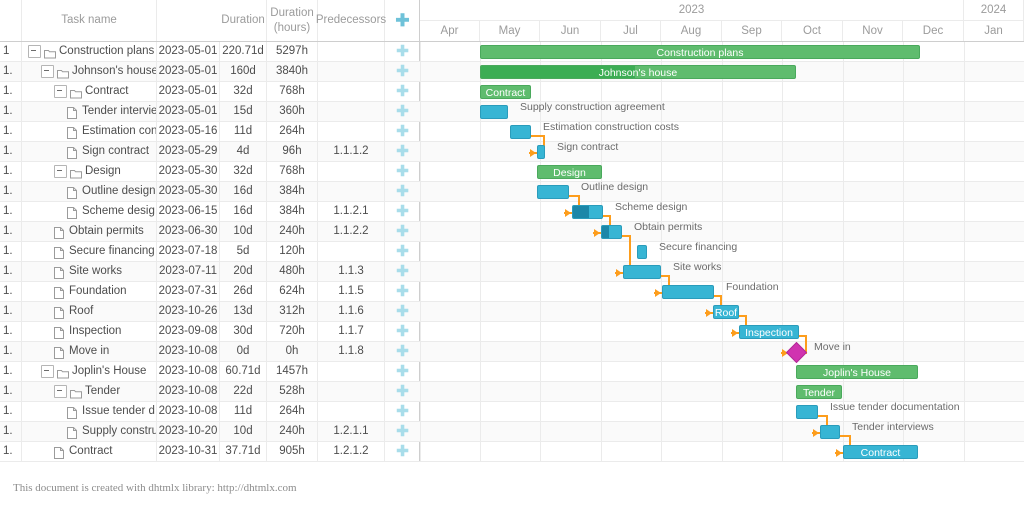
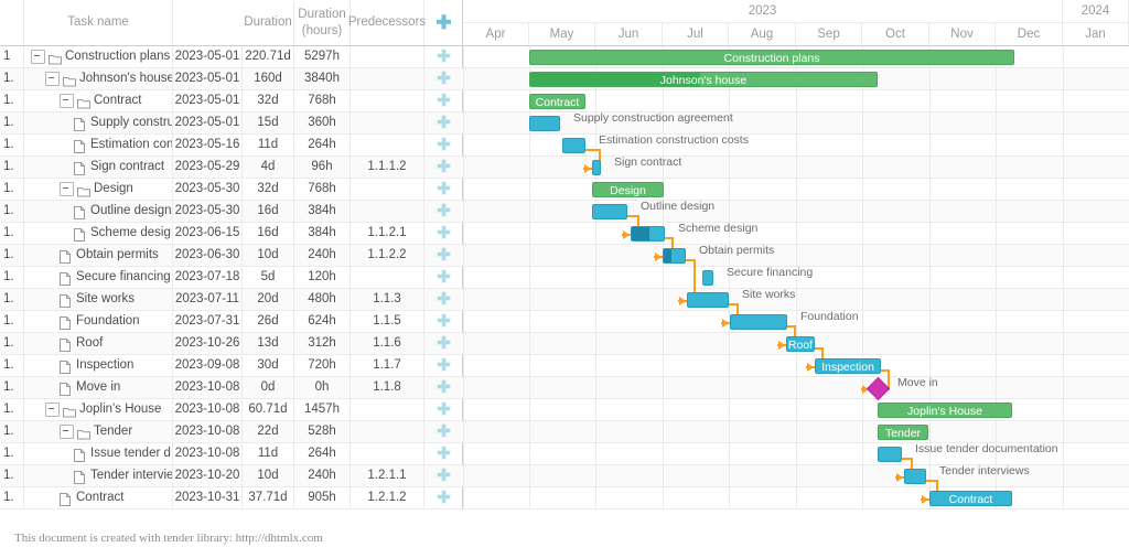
  Task name
  Duration
  Duration
  (hours)
  Predecessors
  ✚
  1
  Construction plans
  2023-05-01
  220.71d
  5297h
  ✚
  1.
  Johnson's house
  2023-05-01
  160d
  3840h
  ✚
  1.
  Contract
  2023-05-01
  32d
  768h
  ✚
  1.
- Tender intervie
+ Supply constru
  2023-05-01
  15d
  360h
  ✚
  1.
  Estimation con
  2023-05-16
  11d
  264h
  ✚
  1.
  Sign contract
  2023-05-29
  4d
  96h
  1.1.1.2
  ✚
  1.
  Design
  2023-05-30
  32d
  768h
  ✚
  1.
  Outline design
  2023-05-30
  16d
  384h
  ✚
  1.
  Scheme desig
  2023-06-15
  16d
  384h
  1.1.2.1
  ✚
  1.
  Obtain permits
  2023-06-30
  10d
  240h
  1.1.2.2
  ✚
  1.
  Secure financing
  2023-07-18
  5d
  120h
  ✚
  1.
  Site works
  2023-07-11
  20d
  480h
  1.1.3
  ✚
  1.
  Foundation
  2023-07-31
  26d
  624h
  1.1.5
  ✚
  1.
  Roof
  2023-10-26
  13d
  312h
  1.1.6
  ✚
  1.
  Inspection
  2023-09-08
  30d
  720h
  1.1.7
  ✚
  1.
  Move in
  2023-10-08
  0d
  0h
  1.1.8
  ✚
  1.
  Joplin's House
  2023-10-08
  60.71d
  1457h
  ✚
  1.
  Tender
  2023-10-08
  22d
  528h
  ✚
  1.
  Issue tender d
  2023-10-08
  11d
  264h
  ✚
  1.
- Supply constru
+ Tender intervie
  2023-10-20
  10d
  240h
  1.2.1.1
  ✚
  1.
  Contract
  2023-10-31
  37.71d
  905h
  1.2.1.2
  ✚
  2023
  2024
  Apr
  May
  Jun
  Jul
  Aug
  Sep
  Oct
  Nov
  Dec
  Jan
  Construction plans
  Johnson's house
  Contract
  Supply construction agreement
  Estimation construction costs
  Sign contract
  Design
  Outline design
  Scheme design
  Obtain permits
  Secure financing
  Site works
  Foundation
  Roof
  Inspection
  Move in
  Joplin's House
  Tender
  Issue tender documentation
  Tender interviews
  Contract
- This document is created with dhtmlx library: http://dhtmlx.com
+ This document is created with tender library: http://dhtmlx.com
